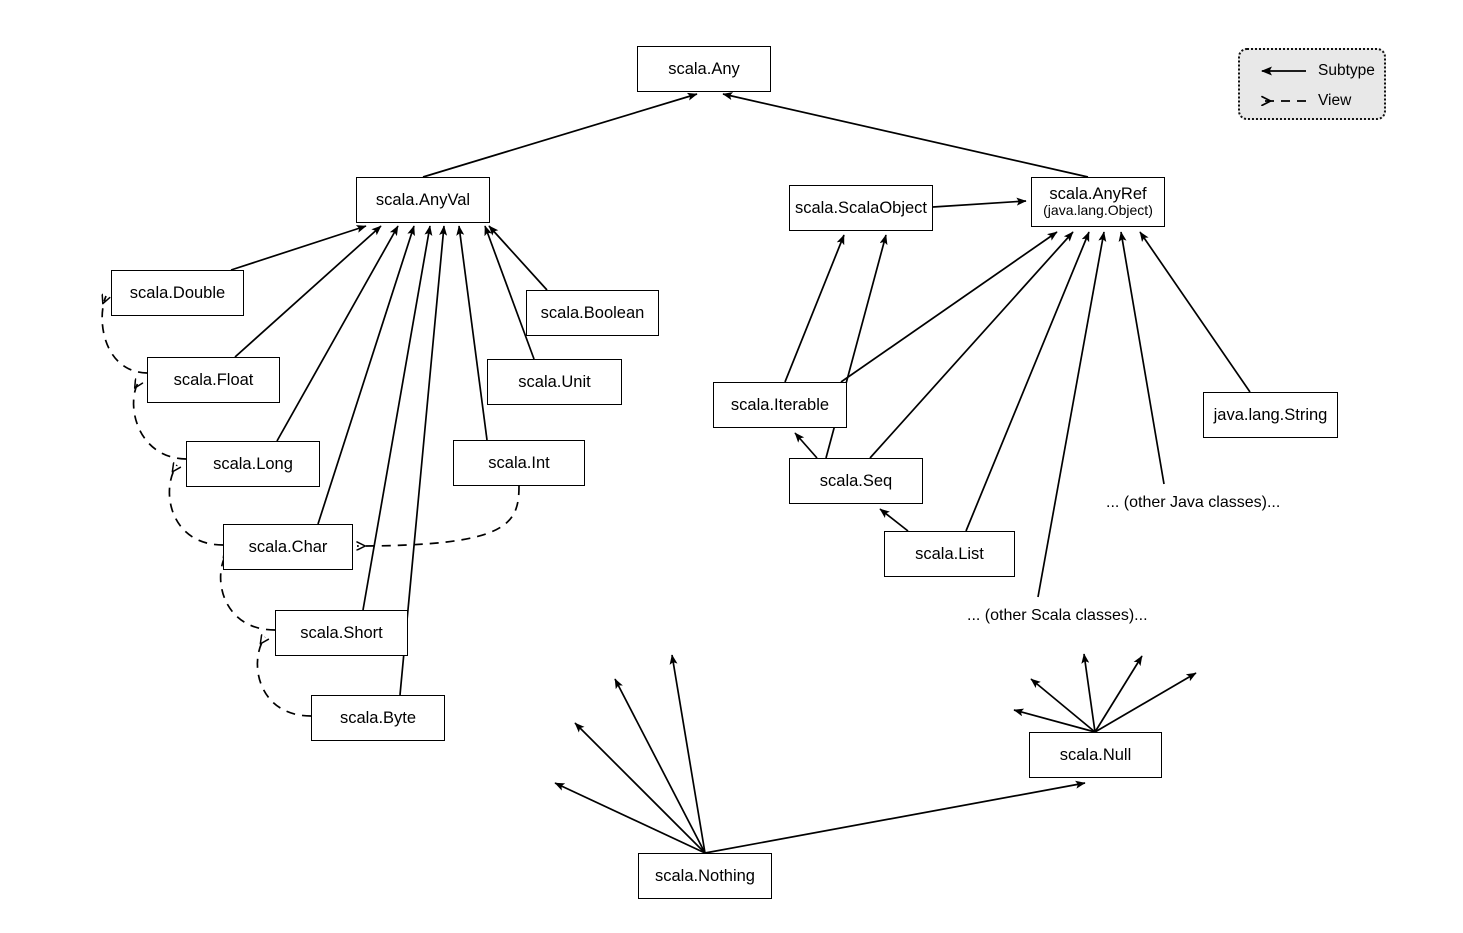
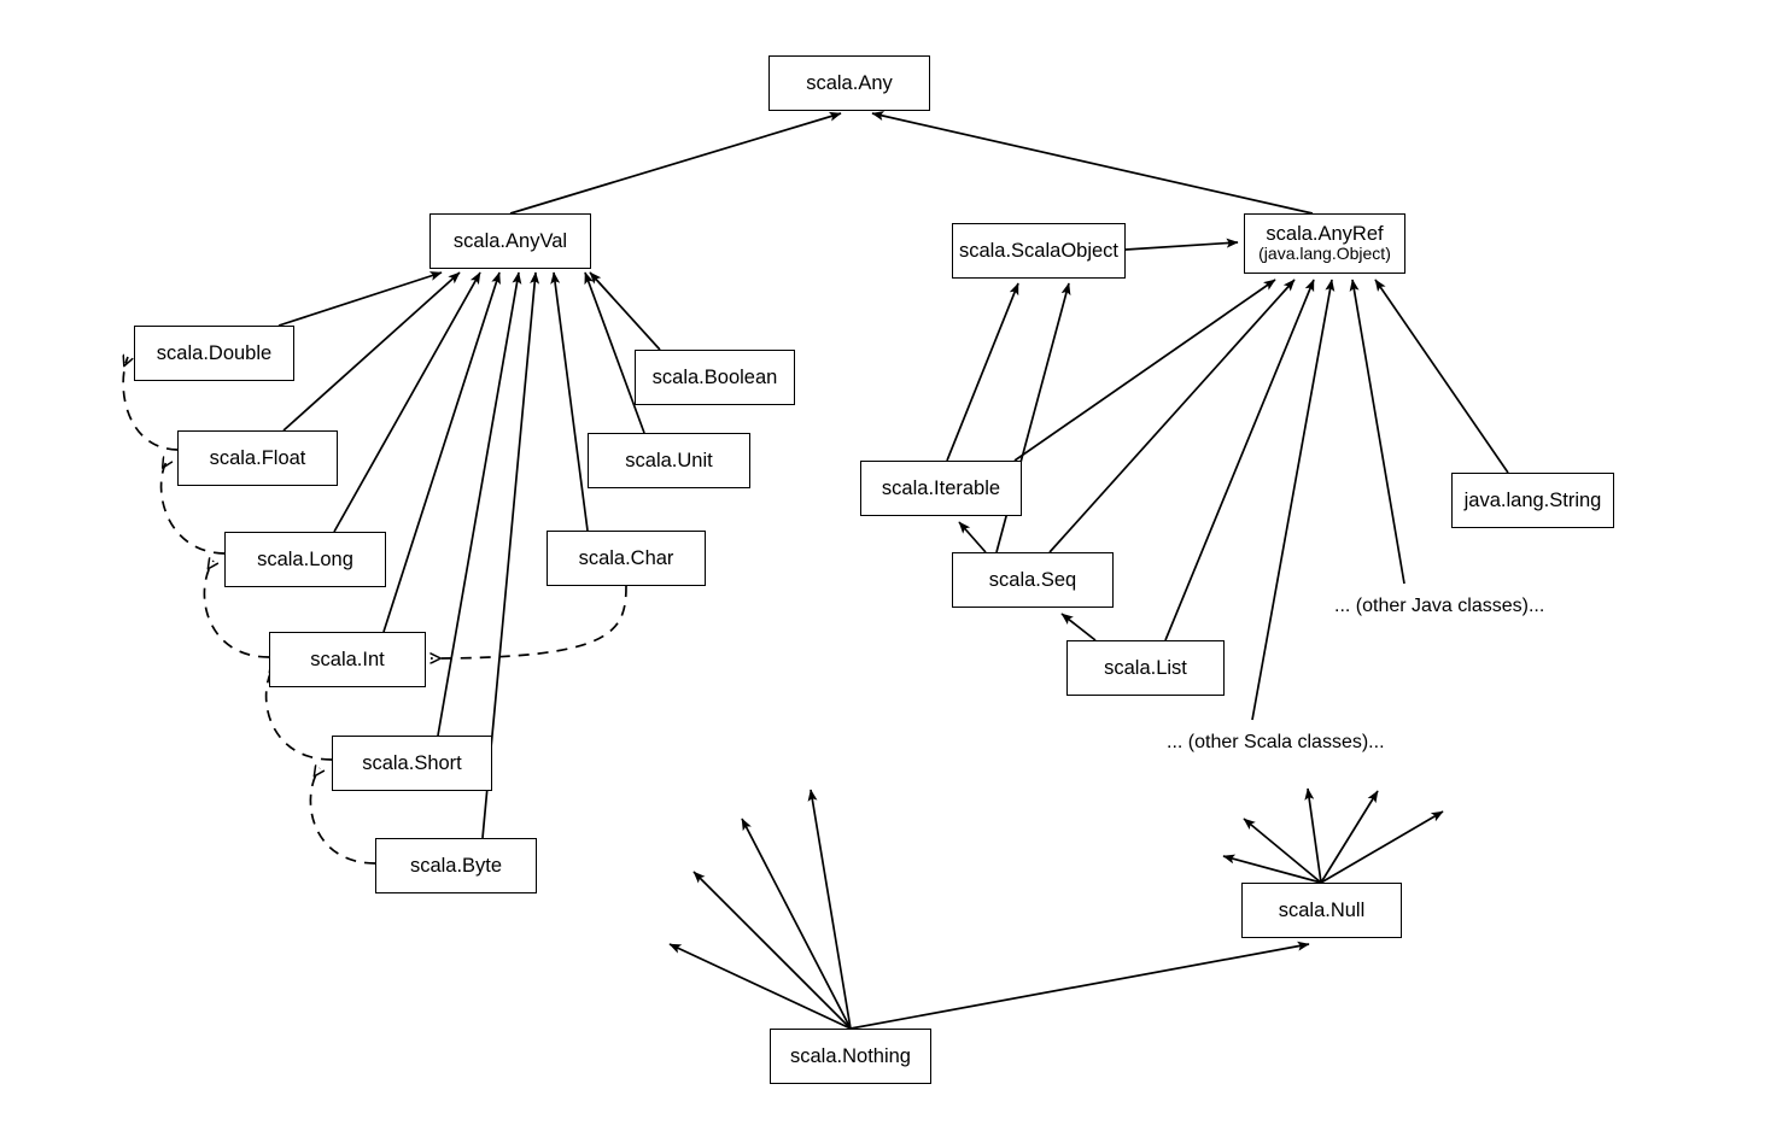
  scala.Any
  scala.AnyVal
  scala.ScalaObject
  scala.AnyRef
  (java.lang.Object)
  scala.Double
  scala.Boolean
  scala.Float
  scala.Unit
  scala.Iterable
  java.lang.String
  scala.Long
- scala.Int
+ scala.Char
  scala.Seq
- scala.Char
+ scala.Int
  scala.List
  scala.Short
  scala.Byte
  scala.Null
  scala.Nothing
  ... (other Java classes)...
  ... (other Scala classes)...
- Subtype
- View
